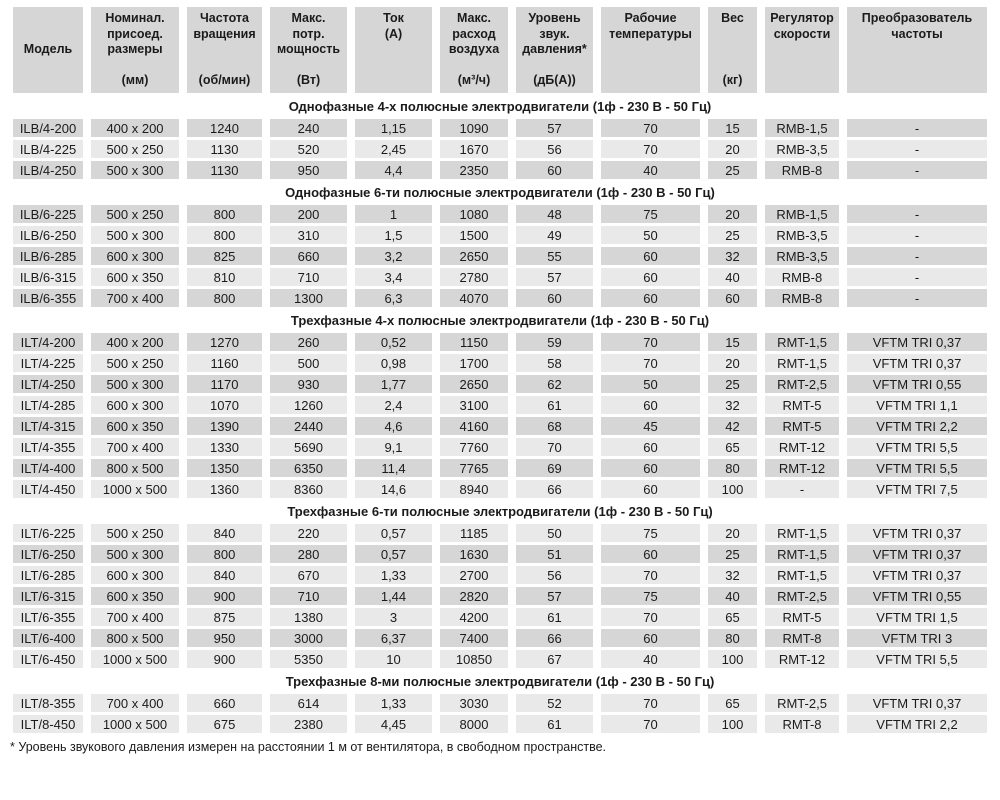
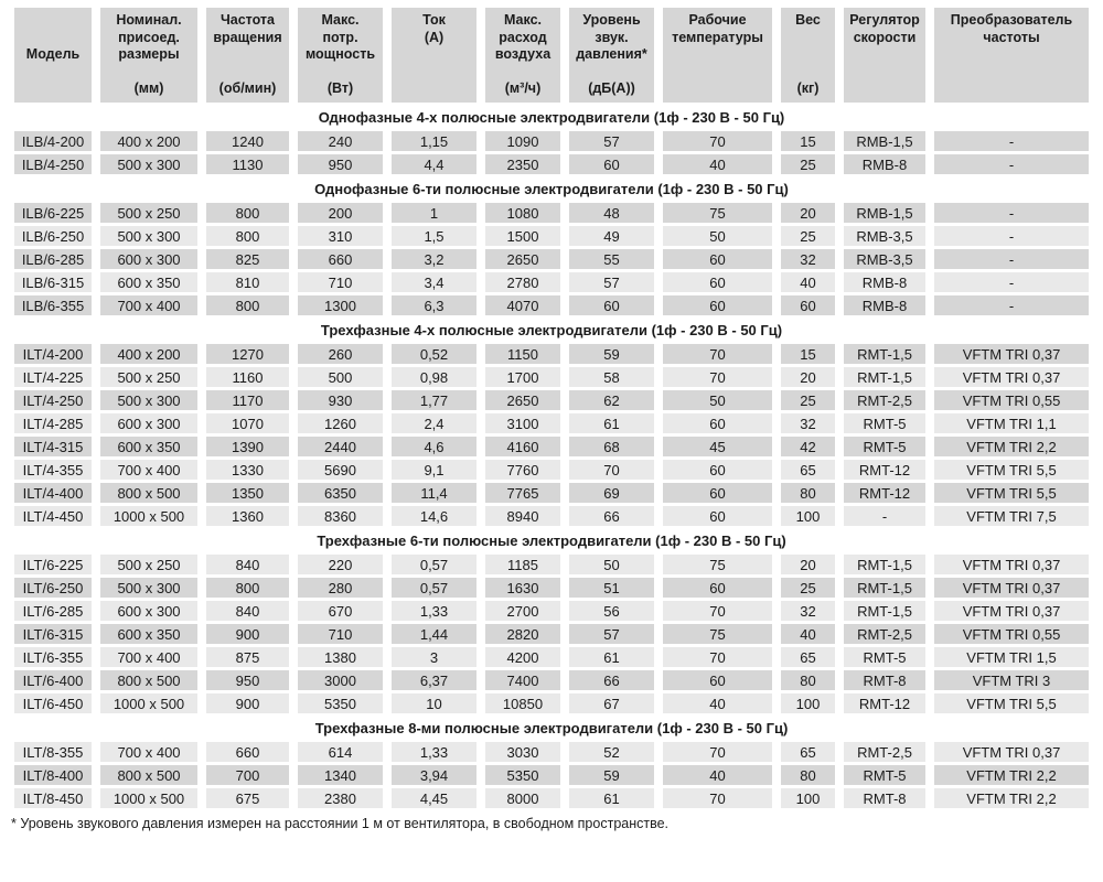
  Модель	Номинал.присоед.размеры(мм)	Частотавращения(об/мин)	Макс.потр.мощность(Вт)	Ток(А)	Макс.расходвоздуха(м³/ч)	Уровеньзвук.давления*(дБ(А))	Рабочиетемпературы	Вес(кг)	Регуляторскорости	Преобразовательчастоты
  Однофазные 4-х полюсные электродвигатели (1ф - 230 В - 50 Гц)
  ILB/4-200	400 x 200	1240	240	1,15	1090	57	70	15	RMB-1,5	-
- ILB/4-225	500 x 250	1130	520	2,45	1670	56	70	20	RMB-3,5	-
  ILB/4-250	500 x 300	1130	950	4,4	2350	60	40	25	RMB-8	-
  Однофазные 6-ти полюсные электродвигатели (1ф - 230 В - 50 Гц)
  ILB/6-225	500 x 250	800	200	1	1080	48	75	20	RMB-1,5	-
  ILB/6-250	500 x 300	800	310	1,5	1500	49	50	25	RMB-3,5	-
  ILB/6-285	600 x 300	825	660	3,2	2650	55	60	32	RMB-3,5	-
  ILB/6-315	600 x 350	810	710	3,4	2780	57	60	40	RMB-8	-
  ILB/6-355	700 x 400	800	1300	6,3	4070	60	60	60	RMB-8	-
  Трехфазные 4-х полюсные электродвигатели (1ф - 230 В - 50 Гц)
  ILT/4-200	400 x 200	1270	260	0,52	1150	59	70	15	RMT-1,5	VFTM TRI 0,37
  ILT/4-225	500 x 250	1160	500	0,98	1700	58	70	20	RMT-1,5	VFTM TRI 0,37
  ILT/4-250	500 x 300	1170	930	1,77	2650	62	50	25	RMT-2,5	VFTM TRI 0,55
  ILT/4-285	600 x 300	1070	1260	2,4	3100	61	60	32	RMT-5	VFTM TRI 1,1
  ILT/4-315	600 x 350	1390	2440	4,6	4160	68	45	42	RMT-5	VFTM TRI 2,2
  ILT/4-355	700 x 400	1330	5690	9,1	7760	70	60	65	RMT-12	VFTM TRI 5,5
  ILT/4-400	800 x 500	1350	6350	11,4	7765	69	60	80	RMT-12	VFTM TRI 5,5
  ILT/4-450	1000 x 500	1360	8360	14,6	8940	66	60	100	-	VFTM TRI 7,5
  Трехфазные 6-ти полюсные электродвигатели (1ф - 230 В - 50 Гц)
  ILT/6-225	500 x 250	840	220	0,57	1185	50	75	20	RMT-1,5	VFTM TRI 0,37
  ILT/6-250	500 x 300	800	280	0,57	1630	51	60	25	RMT-1,5	VFTM TRI 0,37
  ILT/6-285	600 x 300	840	670	1,33	2700	56	70	32	RMT-1,5	VFTM TRI 0,37
  ILT/6-315	600 x 350	900	710	1,44	2820	57	75	40	RMT-2,5	VFTM TRI 0,55
  ILT/6-355	700 x 400	875	1380	3	4200	61	70	65	RMT-5	VFTM TRI 1,5
  ILT/6-400	800 x 500	950	3000	6,37	7400	66	60	80	RMT-8	VFTM TRI 3
  ILT/6-450	1000 x 500	900	5350	10	10850	67	40	100	RMT-12	VFTM TRI 5,5
  Трехфазные 8-ми полюсные электродвигатели (1ф - 230 В - 50 Гц)
  ILT/8-355	700 x 400	660	614	1,33	3030	52	70	65	RMT-2,5	VFTM TRI 0,37
+ ILT/8-400	800 x 500	700	1340	3,94	5350	59	40	80	RMT-5	VFTM TRI 2,2
  ILT/8-450	1000 x 500	675	2380	4,45	8000	61	70	100	RMT-8	VFTM TRI 2,2
  * Уровень звукового давления измерен на расстоянии 1 м от вентилятора, в свободном пространстве.
